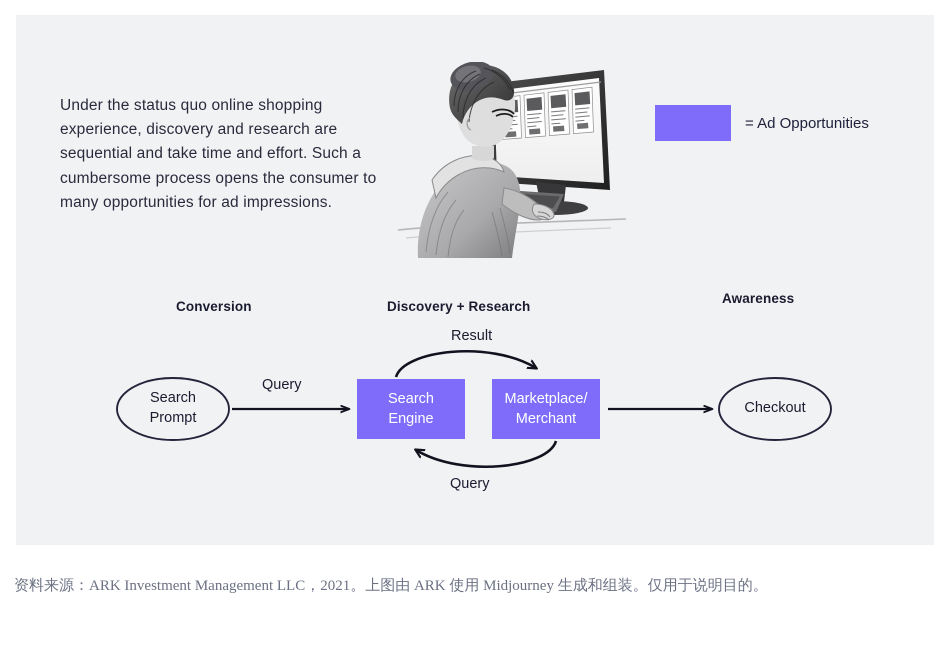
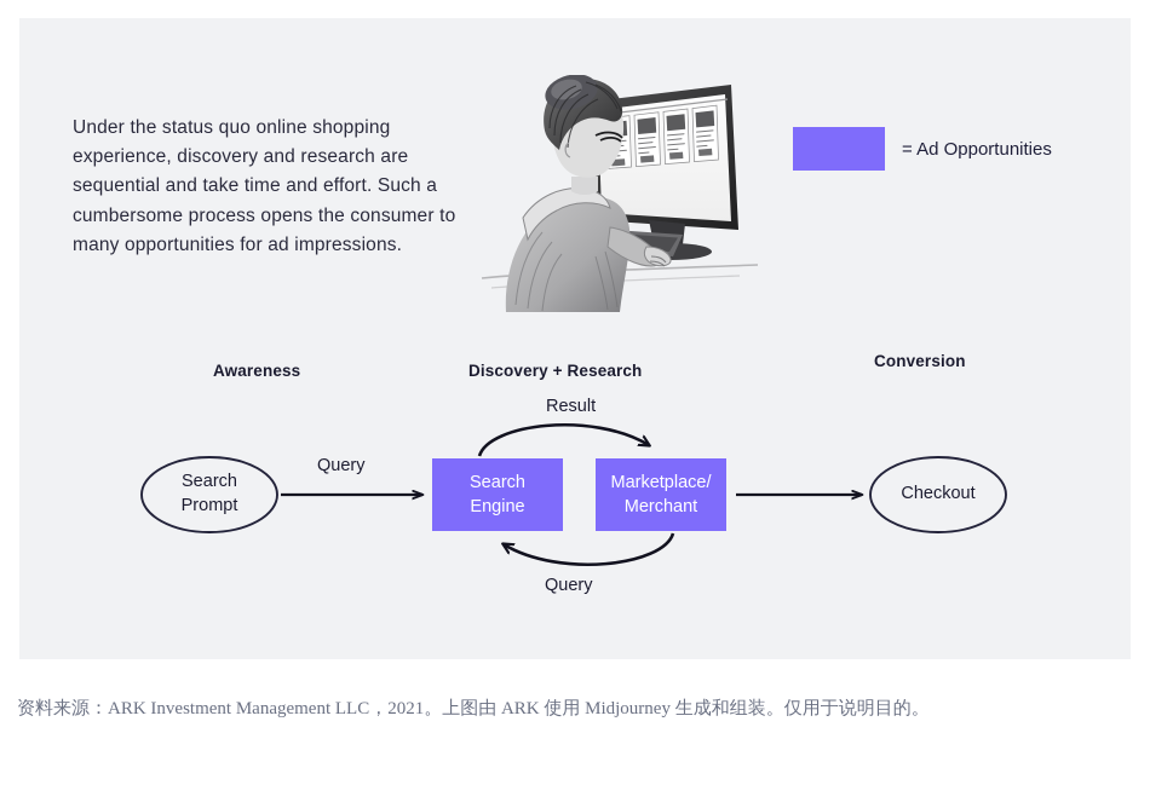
  Under the status quo online shopping experience, discovery and research are sequential and take time and effort. Such a cumbersome process opens the consumer to many opportunities for ad impressions.
  = Ad Opportunities
- Conversion
+ Awareness
  Discovery + Research
- Awareness
+ Conversion
  Search
  Prompt
  Search
  Engine
  Marketplace/
  Merchant
  Checkout
  Query
  Result
  Query
  资料来源：ARK Investment Management LLC，2021。上图由 ARK 使用 Midjourney 生成和组装。仅用于说明目的。
